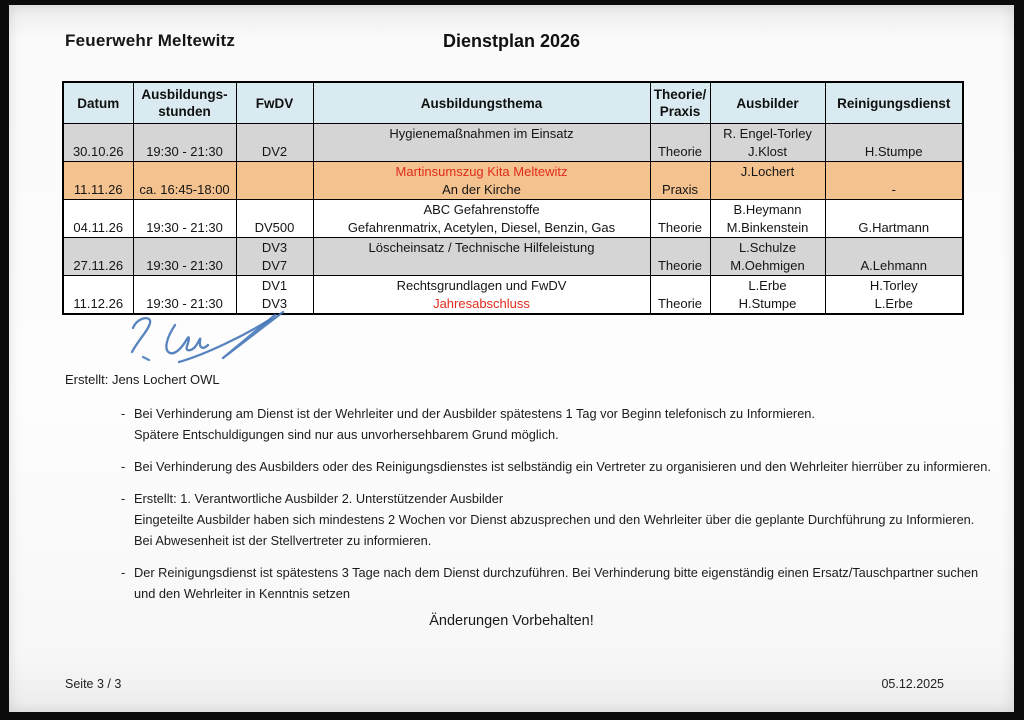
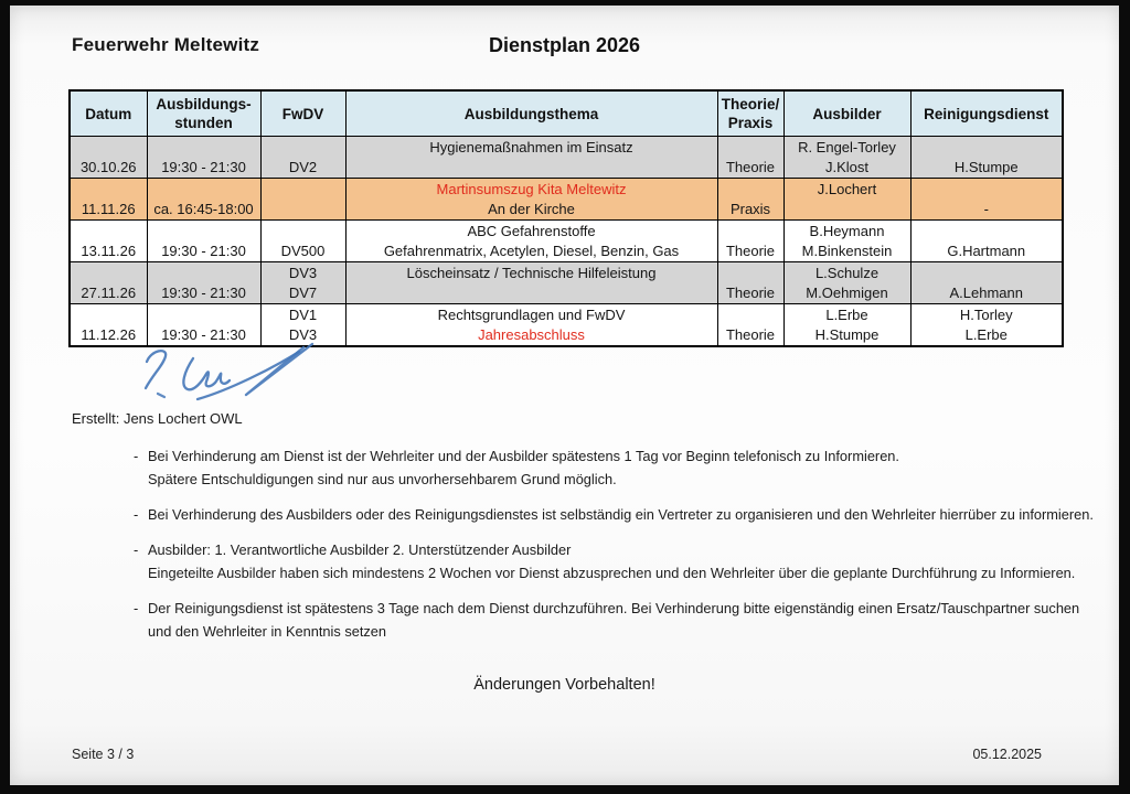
  Feuerwehr Meltewitz
  Dienstplan 2026
  Datum	Ausbildungs-stunden	FwDV	Ausbildungsthema	Theorie/Praxis	Ausbilder	Reinigungsdienst
  30.10.26	19:30 - 21:30	DV2	Hygienemaßnahmen im Einsatz	Theorie	R. Engel-TorleyJ.Klost	H.Stumpe
  11.11.26	ca. 16:45-18:00		Martinsumszug Kita MeltewitzAn der Kirche	Praxis	J.Lochert	-
- 04.11.26	19:30 - 21:30	DV500	ABC GefahrenstoffeGefahrenmatrix, Acetylen, Diesel, Benzin, Gas	Theorie	B.HeymannM.Binkenstein	G.Hartmann
+ 13.11.26	19:30 - 21:30	DV500	ABC GefahrenstoffeGefahrenmatrix, Acetylen, Diesel, Benzin, Gas	Theorie	B.HeymannM.Binkenstein	G.Hartmann
  27.11.26	19:30 - 21:30	DV3DV7	Löscheinsatz / Technische Hilfeleistung	Theorie	L.SchulzeM.Oehmigen	A.Lehmann
  11.12.26	19:30 - 21:30	DV1DV3	Rechtsgrundlagen und FwDVJahresabschluss	Theorie	L.ErbeH.Stumpe	H.TorleyL.Erbe
  Erstellt: Jens Lochert OWL
  - Bei Verhinderung am Dienst ist der Wehrleiter und der Ausbilder spätestens 1 Tag vor Beginn telefonisch zu Informieren.
  Spätere Entschuldigungen sind nur aus unvorhersehbarem Grund möglich.
  - Bei Verhinderung des Ausbilders oder des Reinigungsdienstes ist selbständig ein Vertreter zu organisieren und den Wehrleiter hierrüber zu informieren.
- - Erstellt: 1. Verantwortliche Ausbilder 2. Unterstützender Ausbilder
+ - Ausbilder: 1. Verantwortliche Ausbilder 2. Unterstützender Ausbilder
  Eingeteilte Ausbilder haben sich mindestens 2 Wochen vor Dienst abzusprechen und den Wehrleiter über die geplante Durchführung zu Informieren.
- Bei Abwesenheit ist der Stellvertreter zu informieren.
  - Der Reinigungsdienst ist spätestens 3 Tage nach dem Dienst durchzuführen. Bei Verhinderung bitte eigenständig einen Ersatz/Tauschpartner suchen
  und den Wehrleiter in Kenntnis setzen
  Änderungen Vorbehalten!
  Seite 3 / 3
  05.12.2025
